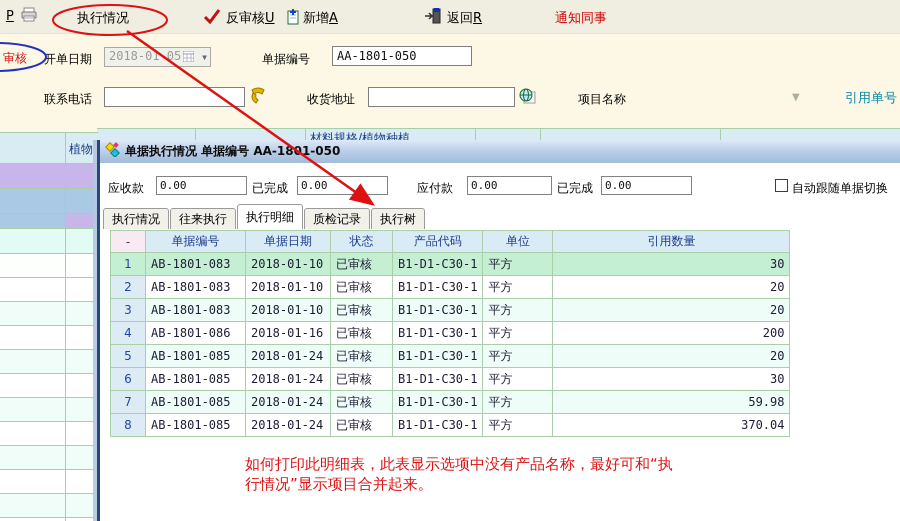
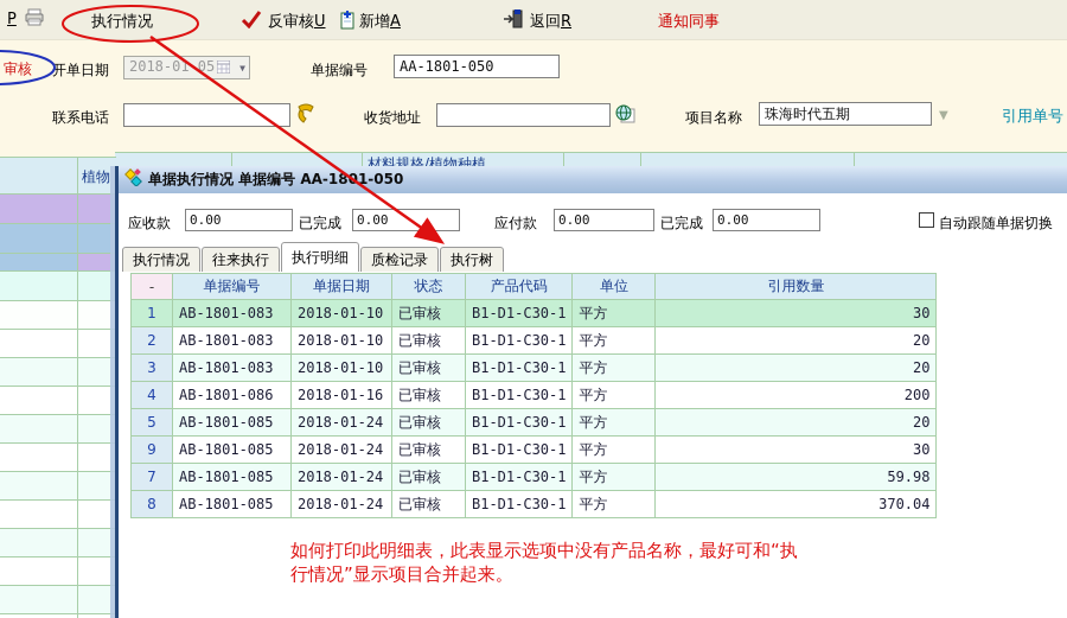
  P
  执行情况
  反审核U
  新增A
  返回R
  通知同事
  审核
  开单日期
  2018-0105
  ▼
  单据编号
  AA-1801-050
  联系电话
  收货地址
  项目名称
+ 珠海时代五期
  ▼
  引用单号
  材料规格/植物种植
  植物
  单据执行情况 单据编号 AA-181-050
  应收款
  0.00
  已完成
  0.00
  应付款
  0.00
  已完成
  0.00
  自动跟随单据切换
  执行情况
  往来执行
  执行明细
  质检记录
  执行树
  -	单据编号	单据日期	状态	产品代码	单位	引用数量
  1	AB-1801-083	2018-01-10	已审核	B1-D1-C30-1	平方	30
  2	AB-1801-083	2018-01-10	已审核	B1-D1-C30-1	平方	20
  3	AB-1801-083	2018-01-10	已审核	B1-D1-C30-1	平方	20
  4	AB-1801-086	2018-01-16	已审核	B1-D1-C30-1	平方	200
  5	AB-1801-085	2018-01-24	已审核	B1-D1-C30-1	平方	20
- 6	AB-1801-085	2018-01-24	已审核	B1-D1-C30-1	平方	30
+ 9	AB-1801-085	2018-01-24	已审核	B1-D1-C30-1	平方	30
  7	AB-1801-085	2018-01-24	已审核	B1-D1-C30-1	平方	59.98
  8	AB-1801-085	2018-01-24	已审核	B1-D1-C30-1	平方	370.04
  如何打印此明细表，此表显示选项中没有产品名称，最好可和“执
  行情况”显示项目合并起来。
